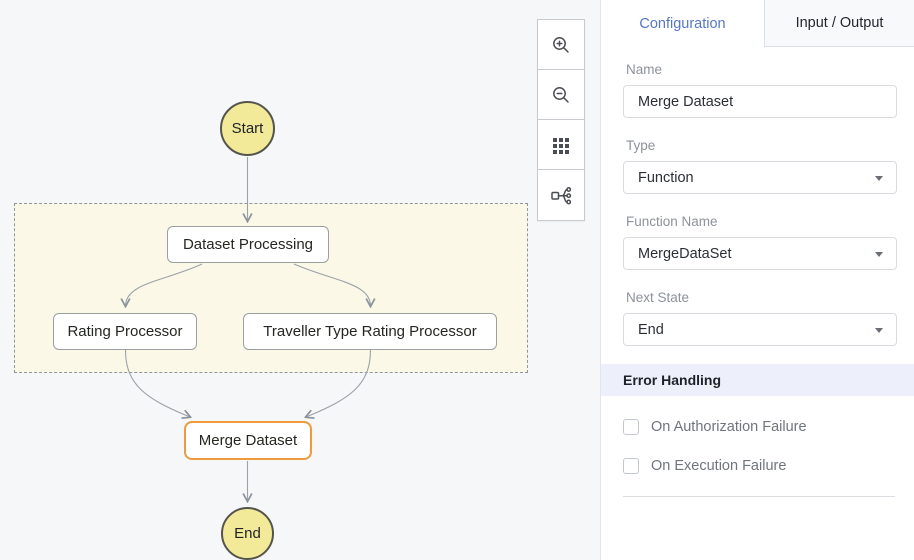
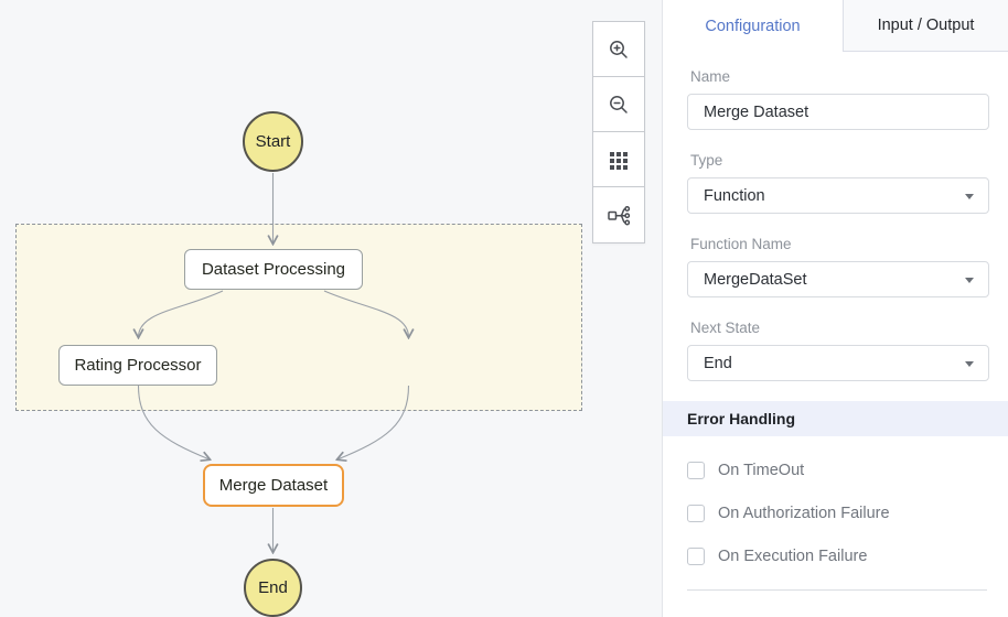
  Start
  Dataset Processing
  Rating Processor
- Traveller Type Rating Processor
  Merge Dataset
  End
  Configuration
  Input / Output
  Name
  Merge Dataset
  Type
  Function
  Function Name
  MergeDataSet
  Next State
  End
  Error Handling
+ On TimeOut
  On Authorization Failure
  On Execution Failure
